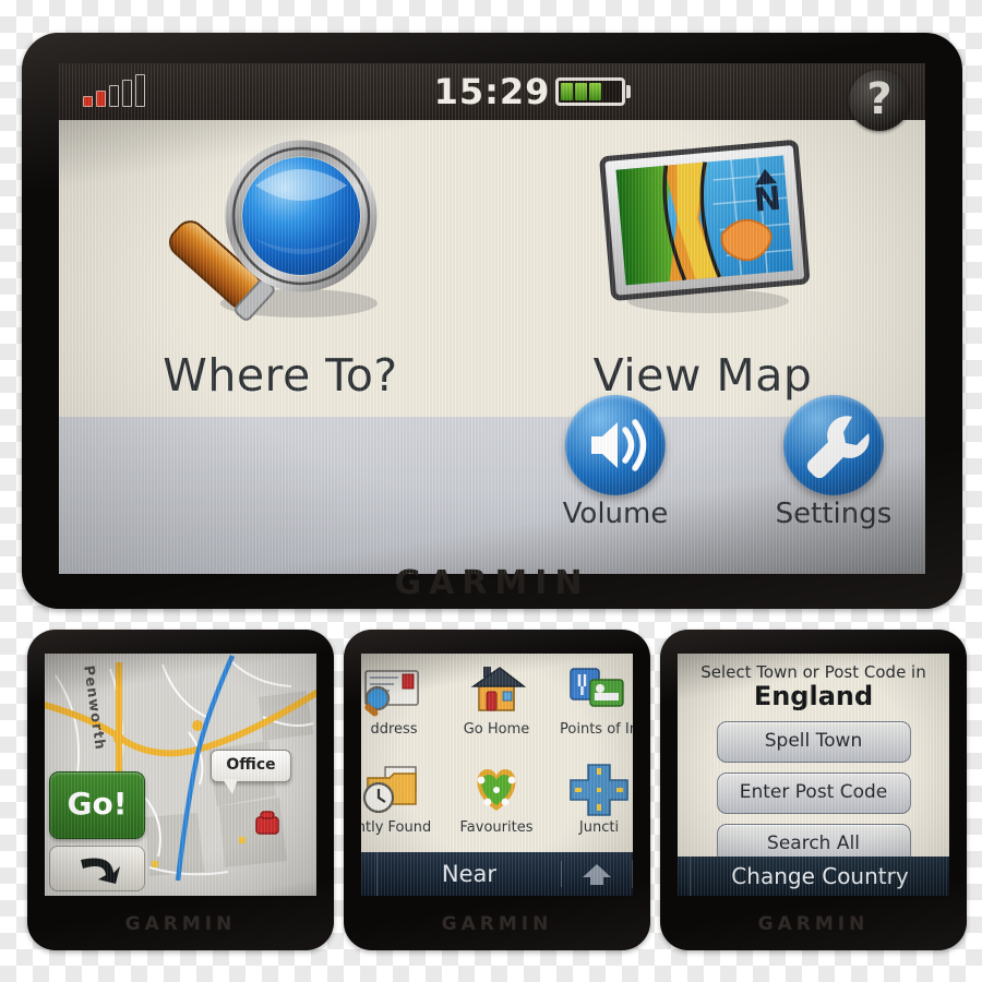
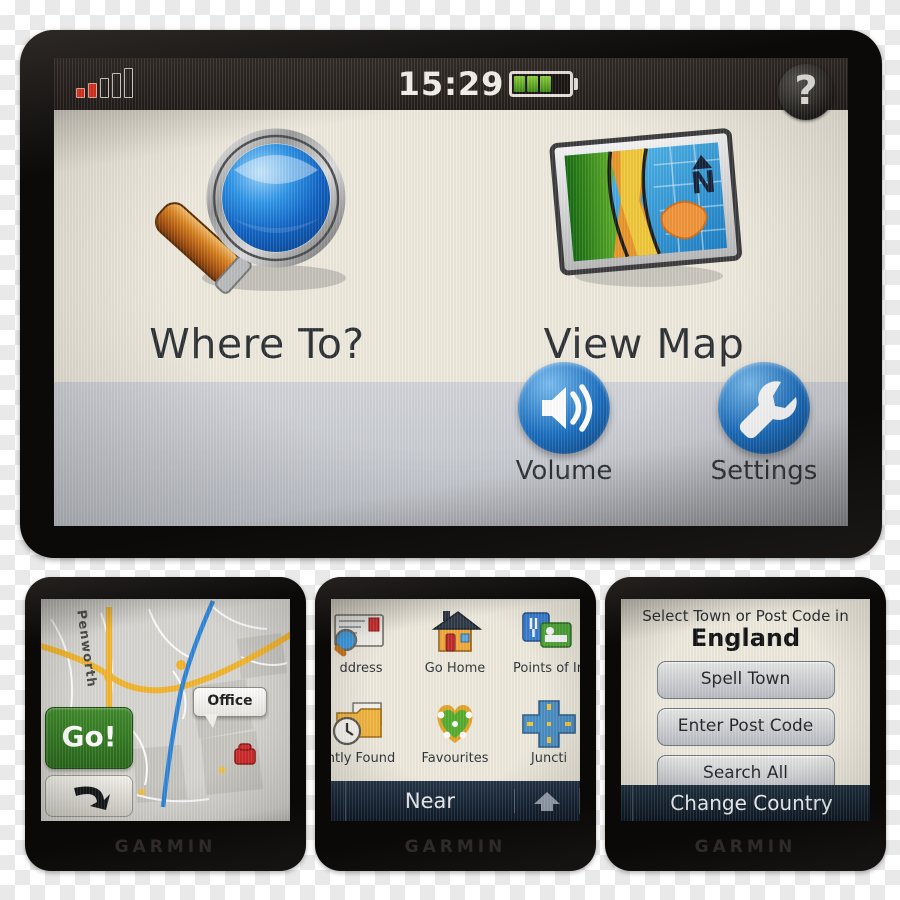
- GARMIN
